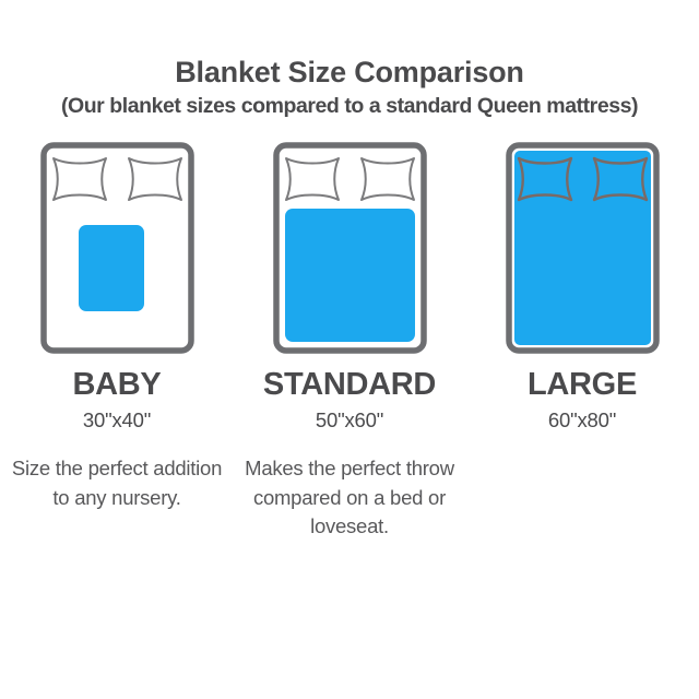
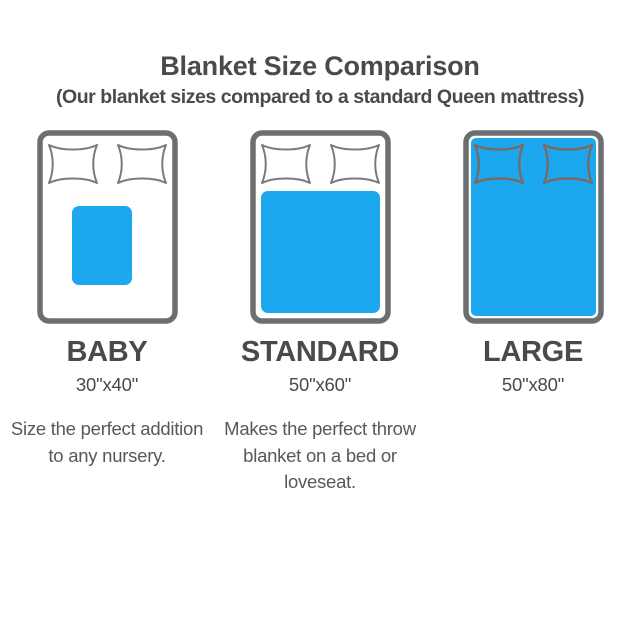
  Blanket Size Comparison
  (Our blanket sizes compared to a standard Queen mattress)
  BABY
  30"x40"
  Size the perfect addition to any nursery.
  STANDARD
  50"x60"
- Makes the perfect throw compared on a bed or loveseat.
+ Makes the perfect throw blanket on a bed or loveseat.
  LARGE
- 60"x80"
+ 50"x80"
